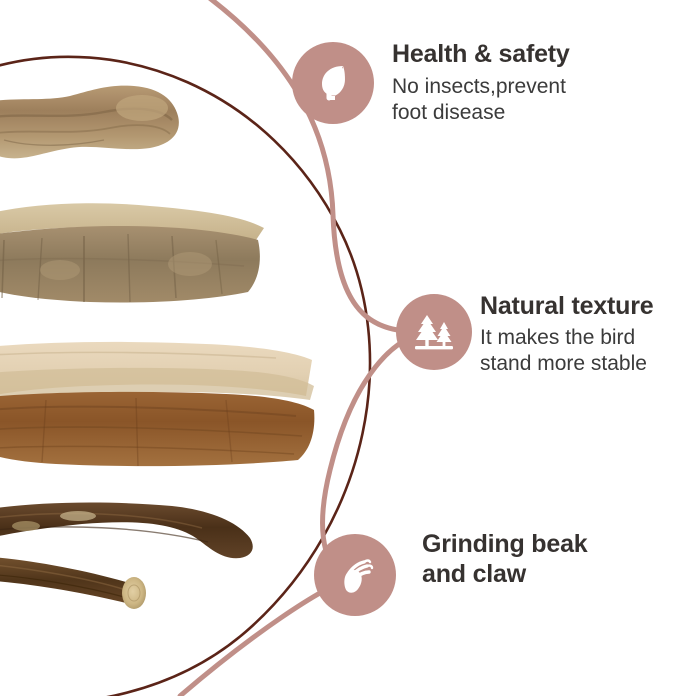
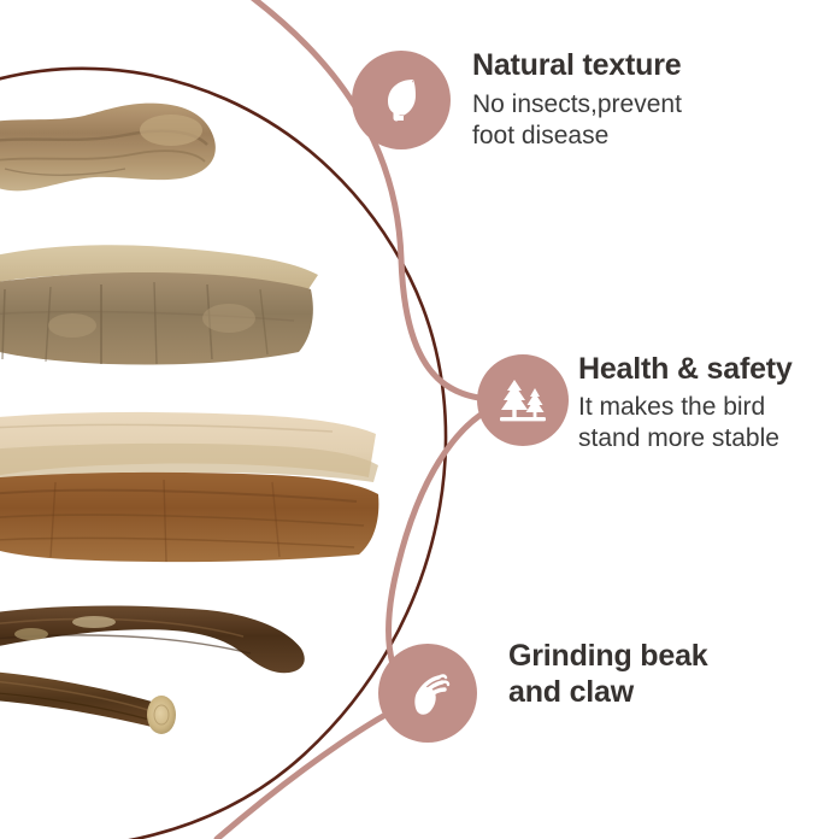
- Health & safety
+ Natural texture
  No insects,prevent
  foot disease
- Natural texture
+ Health & safety
  It makes the bird
  stand more stable
  Grinding beak
  and claw
